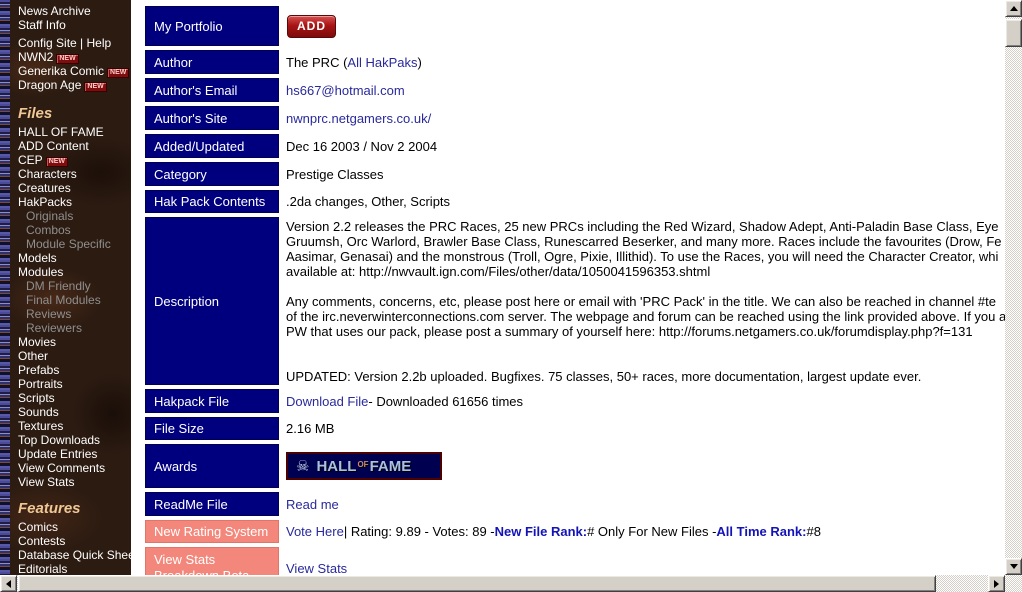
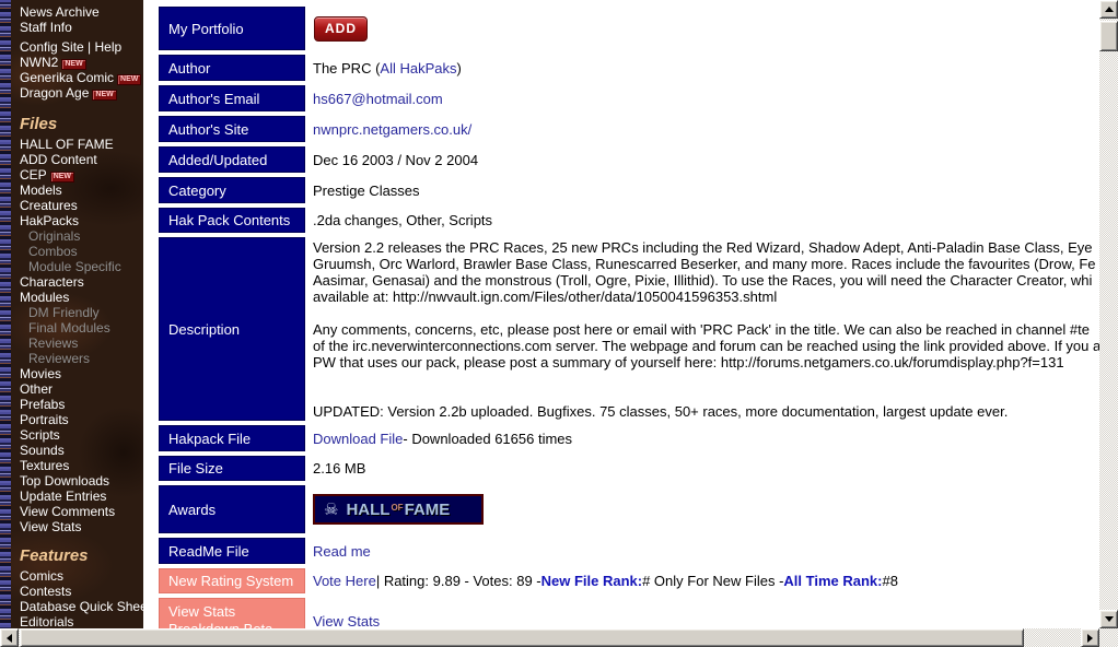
  News Archive
  Staff Info
  Config Site | Help
  Generika Comic
  Dragon Age
  Files
  HALL OF FAME
  ADD Content
- Characters
+ Models
  Creatures
  HakPacks
  Originals
  Combos
  Module Specific
- Models
+ Characters
  Modules
  DM Friendly
  Final Modules
  Reviews
  Reviewers
  Movies
  Other
  Prefabs
  Portraits
  Scripts
  Sounds
  Textures
  Top Downloads
  Update Entries
  View Comments
  View Stats
  Features
  Comics
  Contests
  Database Quick She
  Editorials
  My Portfolio
  ADD
  Author
  The PRC (
  All HakPaks
  )
  Author's Email
  hs667@hotmail.com
  Author's Site
  nwnprc.netgamers.co.uk/
  Added/Updated
  Dec 16 2003 / Nov 2 2004
  Category
  Prestige Classes
  Hak Pack Contents
  .2da changes, Other, Scripts
  Description
  Version 2.2 releases the PRC Races, 25 new PRCs including the Red Wizard, Shadow Adept, Anti-Paladin Base Class, Eye
  Gruumsh, Orc Warlord, Brawler Base Class, Runescarred Beserker, and many more. Races include the favourites (Drow, Fe
  Aasimar, Genasai) and the monstrous (Troll, Ogre, Pixie, Illithid). To use the Races, you will need the Character Creator, whi
  available at: http://nwvault.ign.com/Files/other/data/1050041596353.shtml
  Any comments, concerns, etc, please post here or email with 'PRC Pack' in the title. We can also be reached in channel #te
  of the irc.neverwinterconnections.com server. The webpage and forum can be reached using the link provided above. If you a
  PW that uses our pack, please post a summary of yourself here: http://forums.netgamers.co.uk/forumdisplay.php?f=131
  UPDATED: Version 2.2b uploaded. Bugfixes. 75 classes, 50+ races, more documentation, largest update ever.
  Hakpack File
  Download File
  - Downloaded 61656 times
  File Size
  2.16 MB
  Awards
  ☠
  HALLOFFAME
  ReadMe File
  Read me
  New Rating System
  Vote Here
  | Rating: 9.89 - Votes: 89 -
  New File Rank:
  # Only For New Files -
  All Time Rank:
  #8
  View Stats
  View Stats
